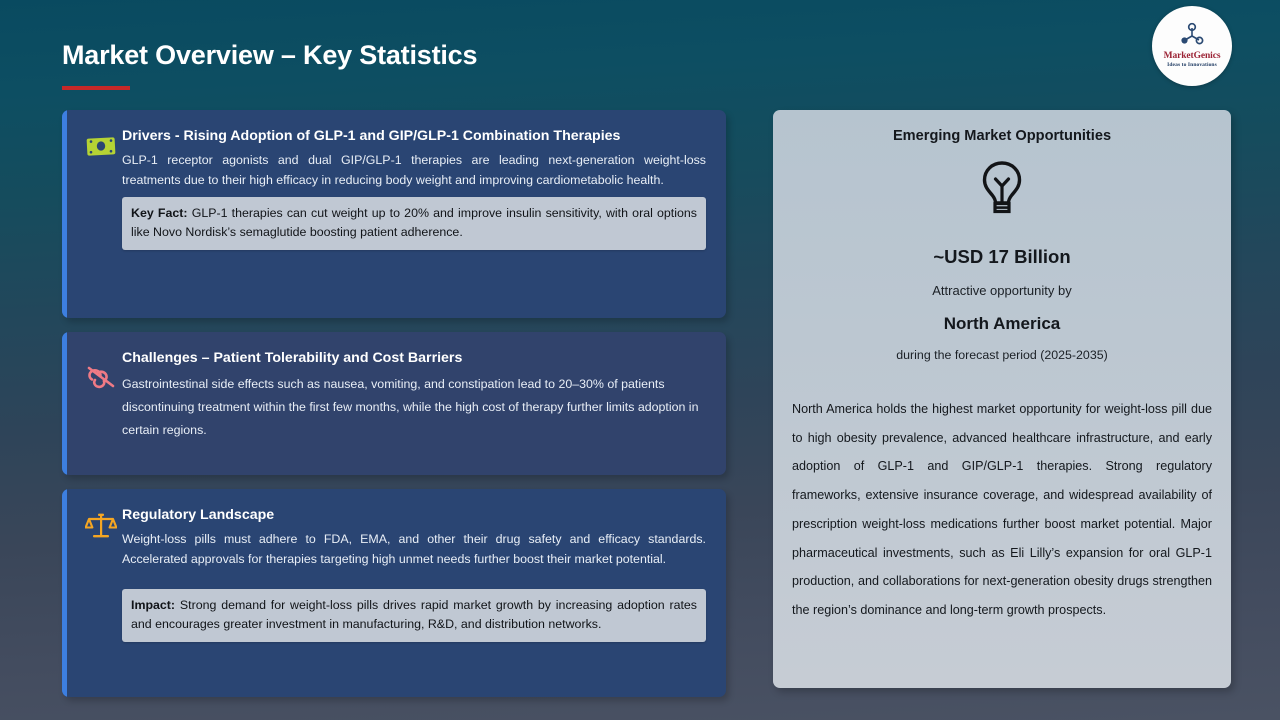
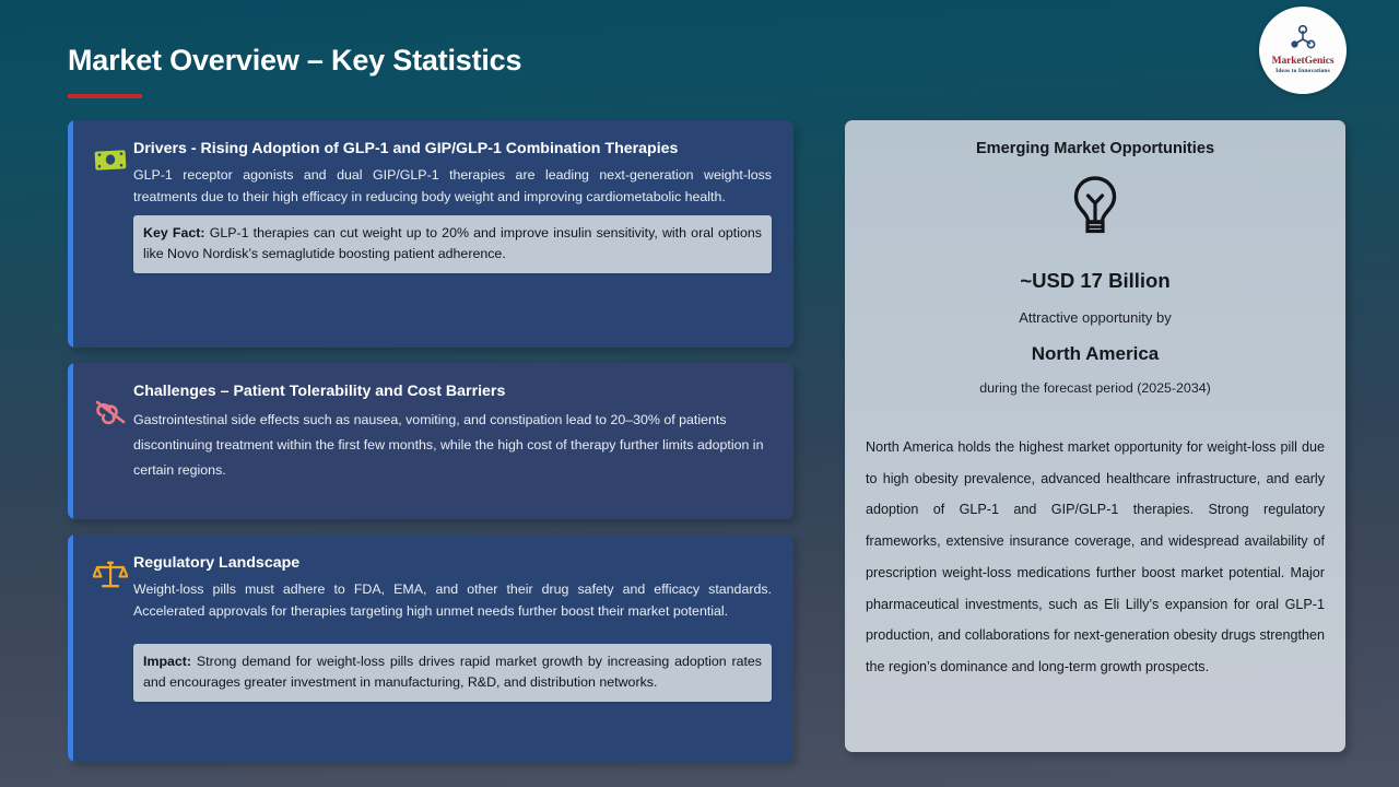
  Market Overview – Key Statistics
  MarketGenics
  Drivers - Rising Adoption of GLP-1 and GIP/GLP-1 Combination Therapies
  GLP-1 receptor agonists and dual GIP/GLP-1 therapies are leading next-generation weight-loss treatments due to their high efficacy in reducing body weight and improving cardiometabolic health.
  Key Fact: GLP-1 therapies can cut weight up to 20% and improve insulin sensitivity, with oral options like Novo Nordisk’s semaglutide boosting patient adherence.
  Challenges – Patient Tolerability and Cost Barriers
  Gastrointestinal side effects such as nausea, vomiting, and constipation lead to 20–30% of patients discontinuing treatment within the first few months, while the high cost of therapy further limits adoption in certain regions.
  Regulatory Landscape
  Weight-loss pills must adhere to FDA, EMA, and other their drug safety and efficacy standards. Accelerated approvals for therapies targeting high unmet needs further boost their market potential.
  Impact: Strong demand for weight-loss pills drives rapid market growth by increasing adoption rates and encourages greater investment in manufacturing, R&D, and distribution networks.
  Emerging Market Opportunities
  ~USD 17 Billion
  Attractive opportunity by
  North America
- during the forecast period (2025-2035)
+ during the forecast period (2025-2034)
  North America holds the highest market opportunity for weight-loss pill due to high obesity prevalence, advanced healthcare infrastructure, and early adoption of GLP-1 and GIP/GLP-1 therapies. Strong regulatory frameworks, extensive insurance coverage, and widespread availability of prescription weight-loss medications further boost market potential. Major pharmaceutical investments, such as Eli Lilly’s expansion for oral GLP-1 production, and collaborations for next-generation obesity drugs strengthen the region’s dominance and long-term growth prospects.
